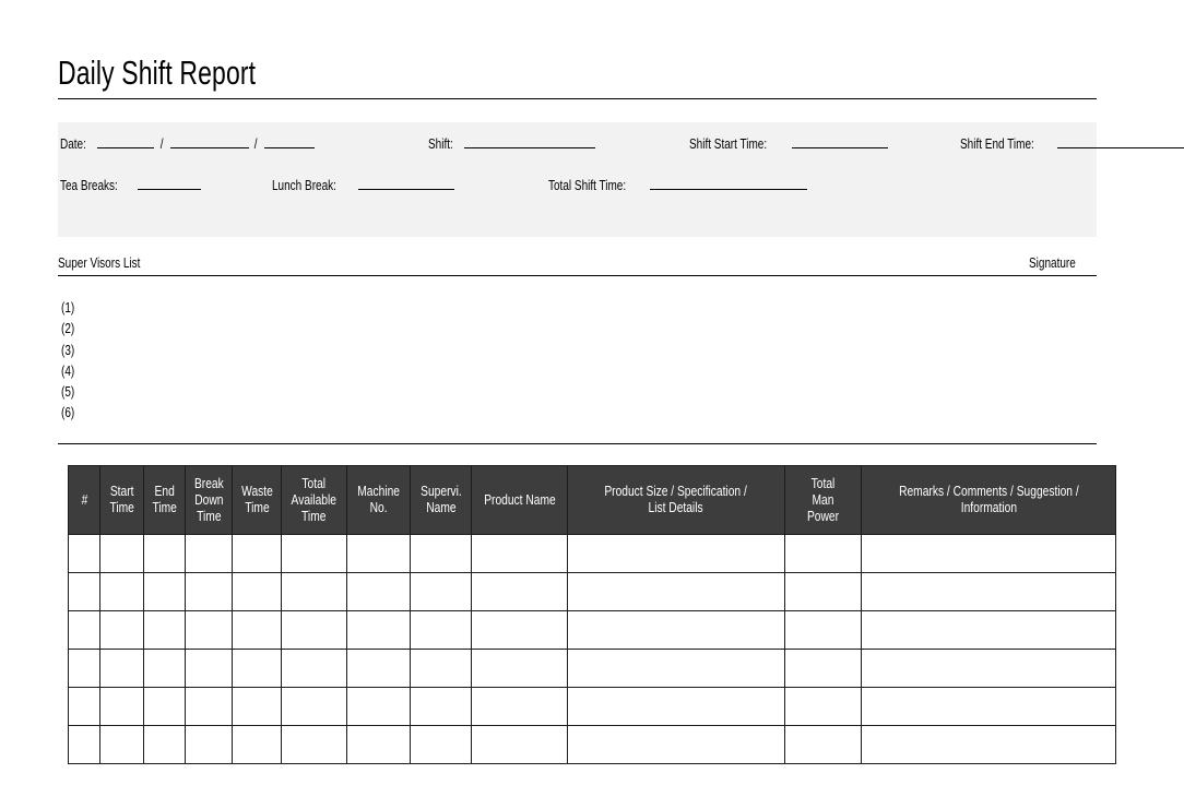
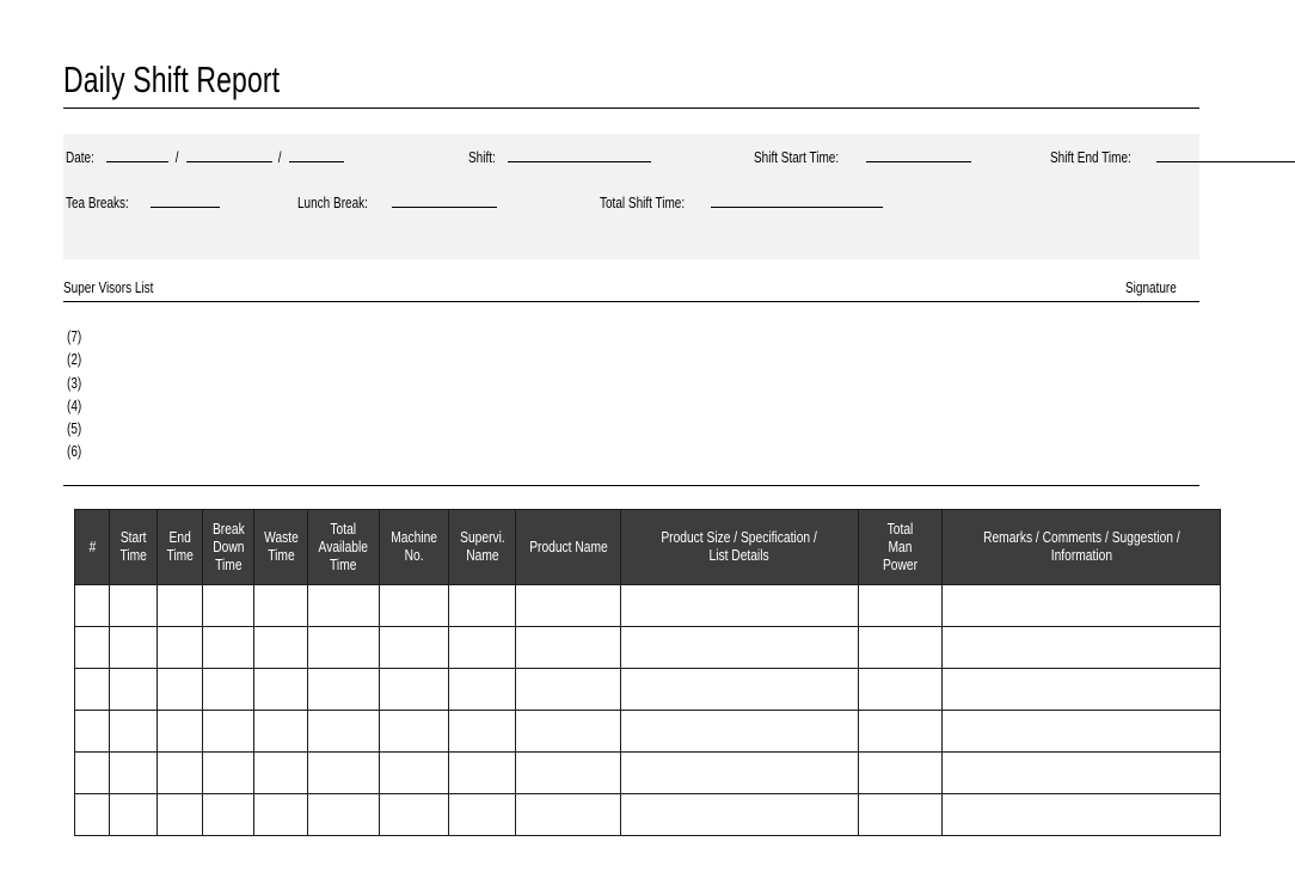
  Daily Shift Report
  Date: / / Shift: Shift Start Time: Shift End Time:
  Tea Breaks: Lunch Break: Total Shift Time:
  Super Visors List
  Signature
- (1)
+ (7)
  (2)
  (3)
  (4)
  (5)
  (6)
  #	Start Time	End Time	Break Down Time	Waste Time	Total Available Time	Machine No.	Supervi. Name	Product Name	Product Size / Specification / List Details	Total Man Power	Remarks / Comments / Suggestion / Information
